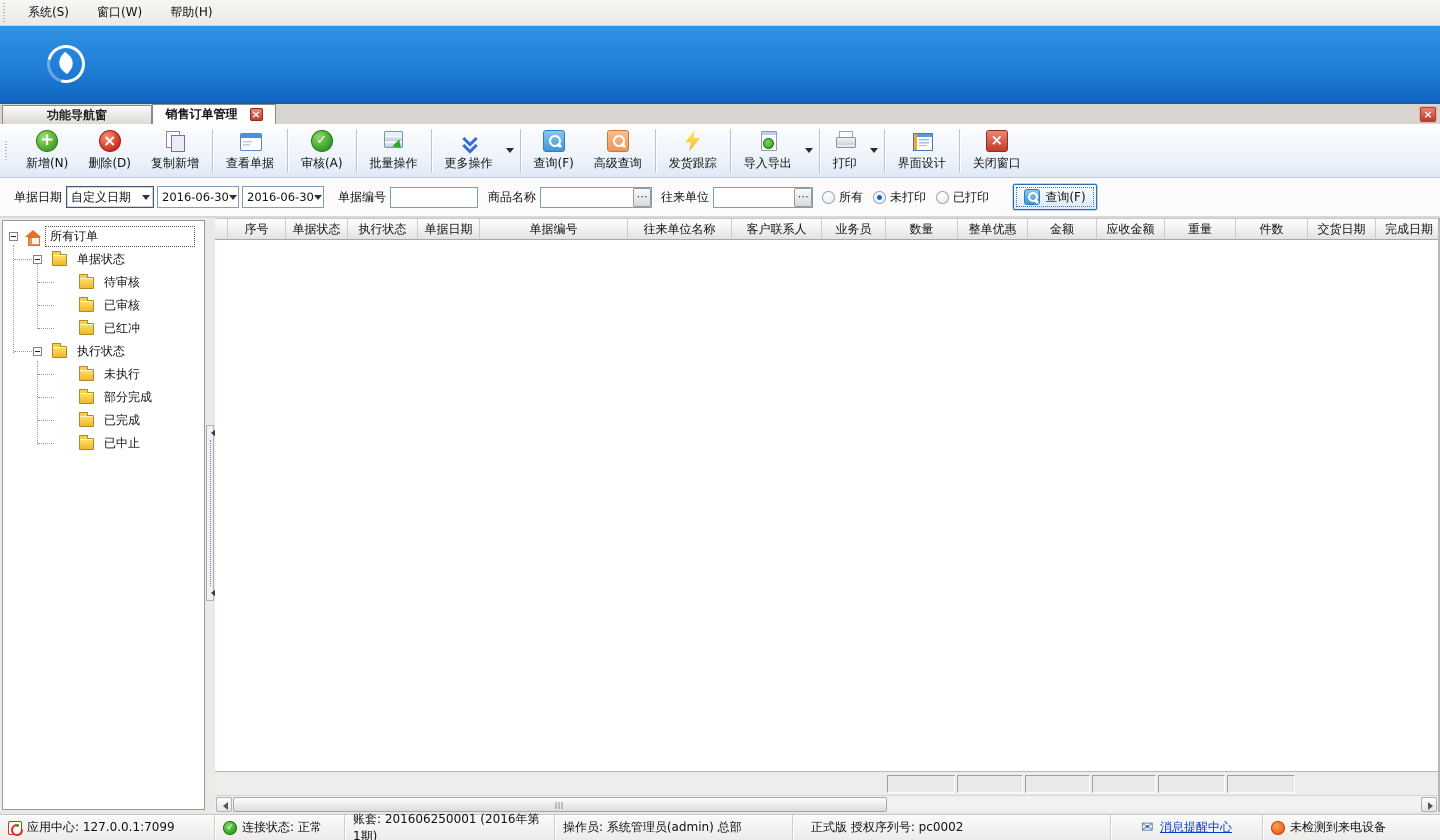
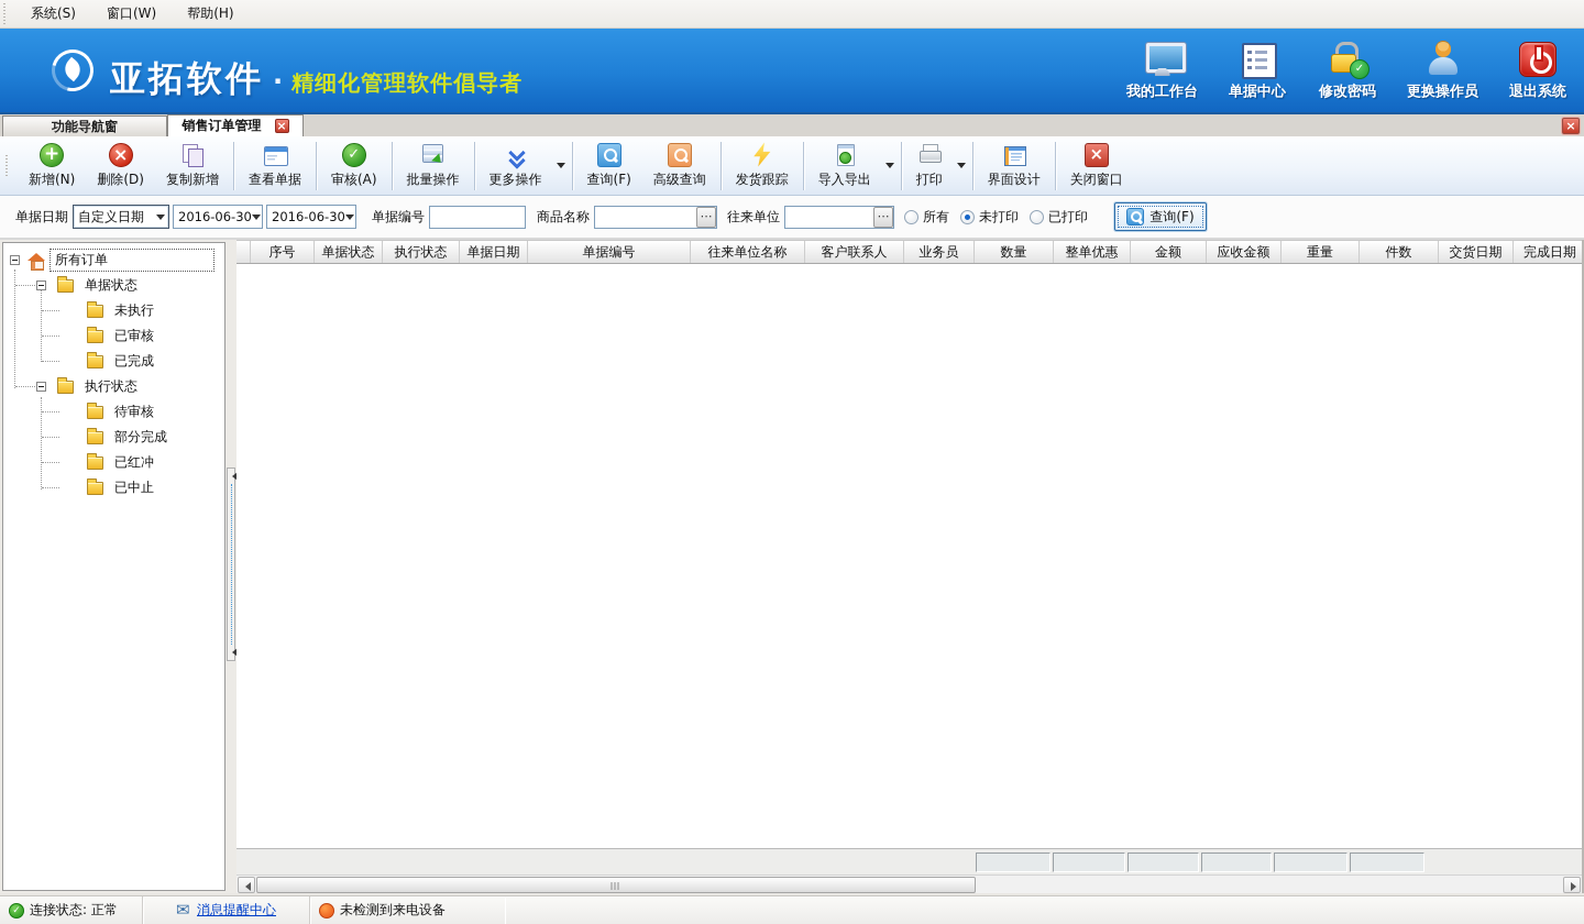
  系统(S)
  窗口(W)
  帮助(H)
+ 亚拓软件
+ ·
+ 精细化管理软件倡导者
+ 我的工作台
+ 单据中心
+ 修改密码
+ 更换操作员
+ 退出系统
  功能导航窗
  销售订单管理
  新增(N)
  删除(D)
  复制新增
  查看单据
  审核(A)
  批量操作
  更多操作
  查询(F)
  高级查询
  发货跟踪
  导入导出
  打印
  界面设计
  关闭窗口
  单据日期
  自定义日期
  2016-06-30
  2016-06-30
  单据编号
  商品名称
  往来单位
  所有
  未打印
  已打印
  查询(F)
  所有订单
  单据状态
- 待审核
+ 未执行
  已审核
- 已红冲
+ 已完成
  执行状态
- 未执行
+ 待审核
  部分完成
- 已完成
+ 已红冲
  已中止
  序号
  单据状态
  执行状态
  单据日期
  单据编号
  往来单位名称
  客户联系人
  业务员
  数量
  整单优惠
  金额
  应收金额
  重量
  件数
  交货日期
  完成日期
- 应用中心: 127.0.0.1:7099
  连接状态: 正常
- 账套: 201606250001 (2016年第1期)
- 操作员: 系统管理员(admin) 总部
- 正式版 授权序列号: pc0002
  消息提醒中心
  未检测到来电设备
